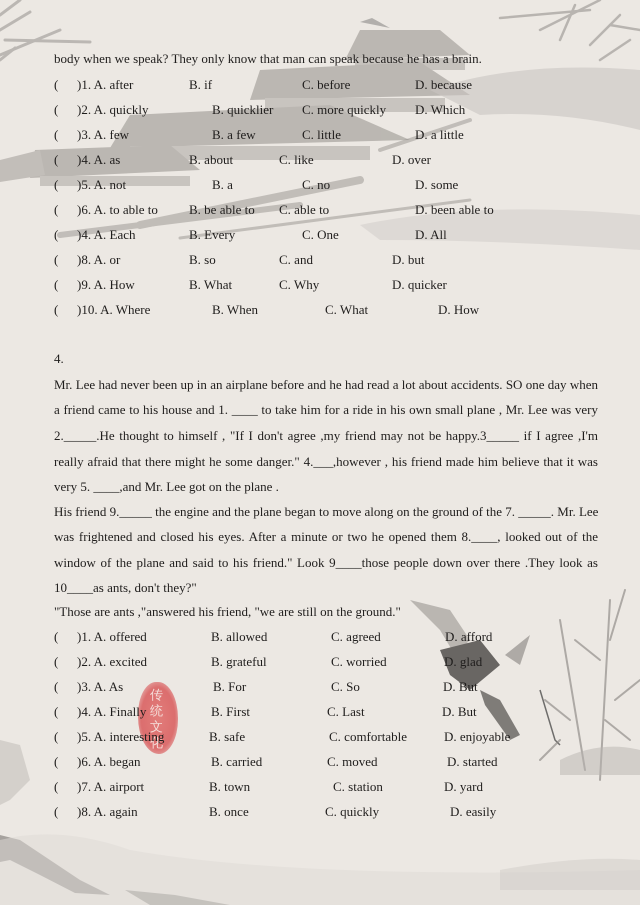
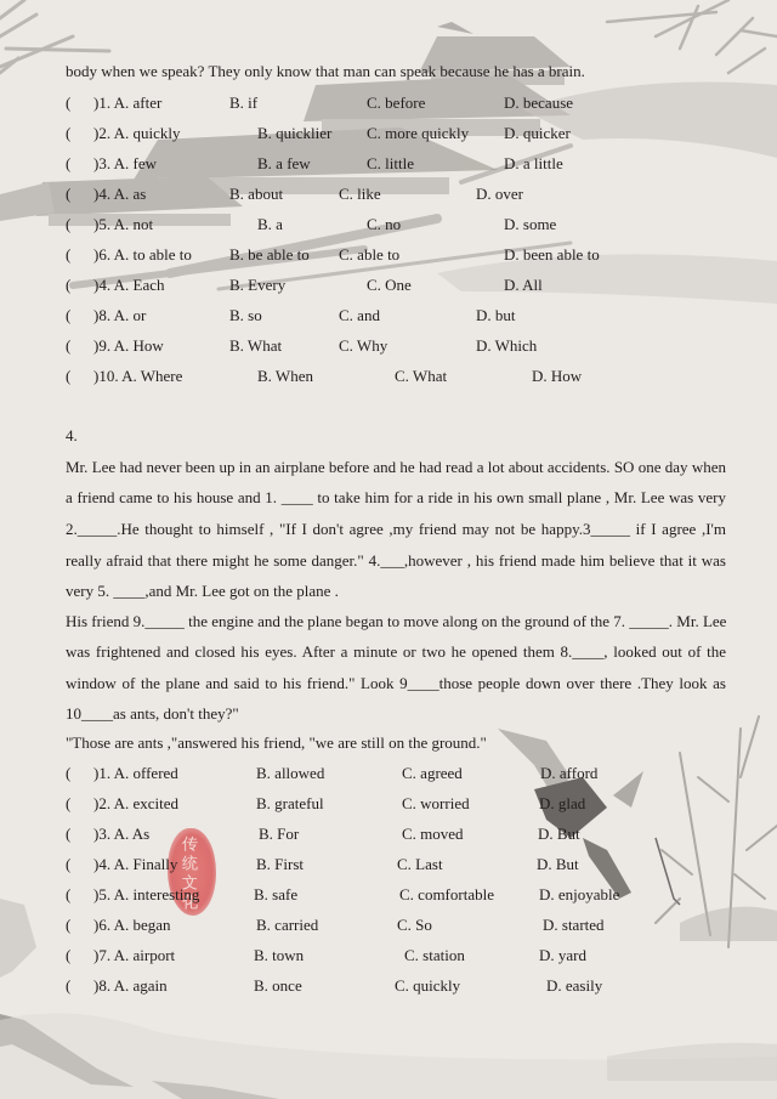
  传
  统
  文
  化
  body when we speak? They only know that man can speak because he has a brain.
  (
  )1. A. after
  B. if
  C. before
  D. because
  (
  )2. A. quickly
  B. quicklier
  C. more quickly
- D. Which
+ D. quicker
  (
  )3. A. few
  B. a few
  C. little
  D. a little
  (
  )4. A. as
  B. about
  C. like
  D. over
  (
  )5. A. not
  B. a
  C. no
  D. some
  (
  )6. A. to able to
  B. be able to
  C. able to
  D. been able to
  (
  )4. A. Each
  B. Every
  C. One
  D. All
  (
  )8. A. or
  B. so
  C. and
  D. but
  (
  )9. A. How
  B. What
  C. Why
- D. quicker
+ D. Which
  (
  )10. A. Where
  B. When
  C. What
  D. How
  4.
  Mr. Lee had never been up in an airplane before and he had read a lot about accidents. SO one day when
  a friend came to his house and 1. ____ to take him for a ride in his own small plane , Mr. Lee was very
  2._____.He thought to himself , "If I don't agree ,my friend may not be happy.3_____ if I agree ,I'm
  really afraid that there might he some danger." 4.___,however , his friend made him believe that it was
  very 5. ____,and Mr. Lee got on the plane .
  His friend 9._____ the engine and the plane began to move along on the ground of the 7. _____. Mr. Lee
  was frightened and closed his eyes. After a minute or two he opened them 8.____, looked out of the
  window of the plane and said to his friend." Look 9____those people down over there .They look as
  10____as ants, don't they?"
  "Those are ants ,"answered his friend, "we are still on the ground."
  (
  )1. A. offered
  B. allowed
  C. agreed
  D. afford
  (
  )2. A. excited
  B. grateful
  C. worried
  D. glad
  (
  )3. A. As
  B. For
- C. So
+ C. moved
  D. But
  (
  )4. A. Finally
  B. First
  C. Last
  D. But
  (
  )5. A. interesting
  B. safe
  C. comfortable
  D. enjoyable
  (
  )6. A. began
  B. carried
- C. moved
+ C. So
  D. started
  (
  )7. A. airport
  B. town
  C. station
  D. yard
  (
  )8. A. again
  B. once
  C. quickly
  D. easily
